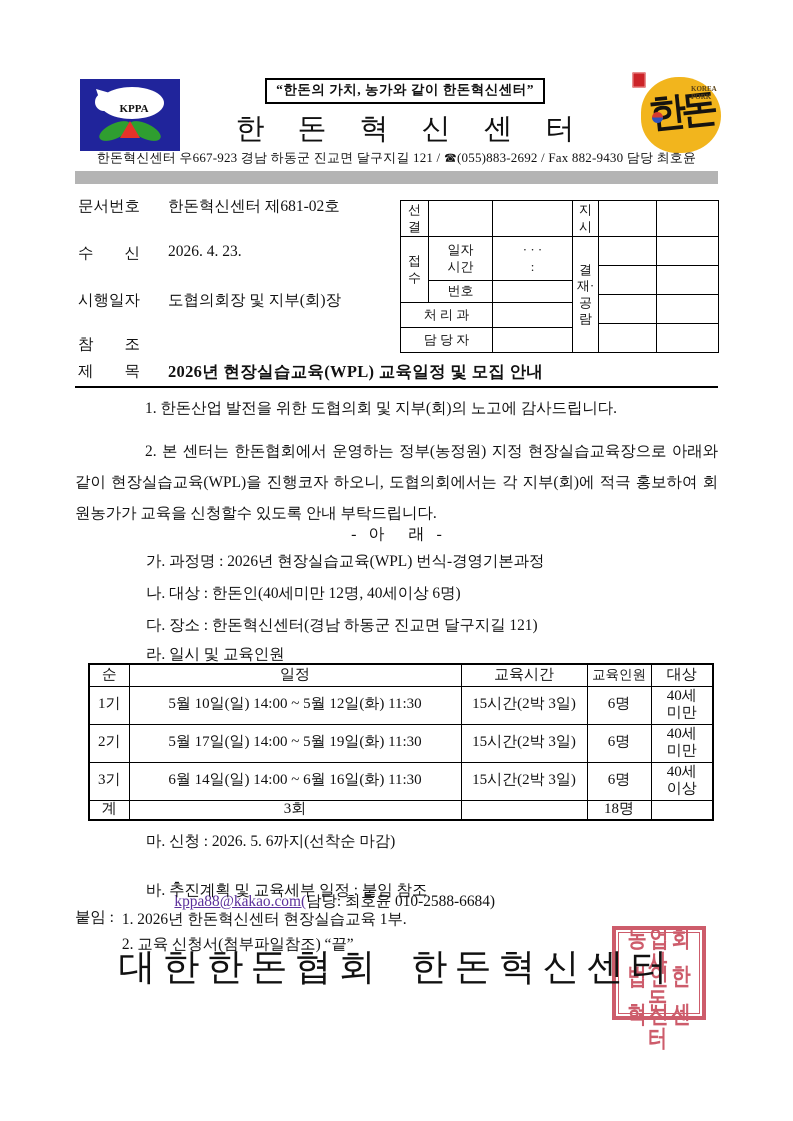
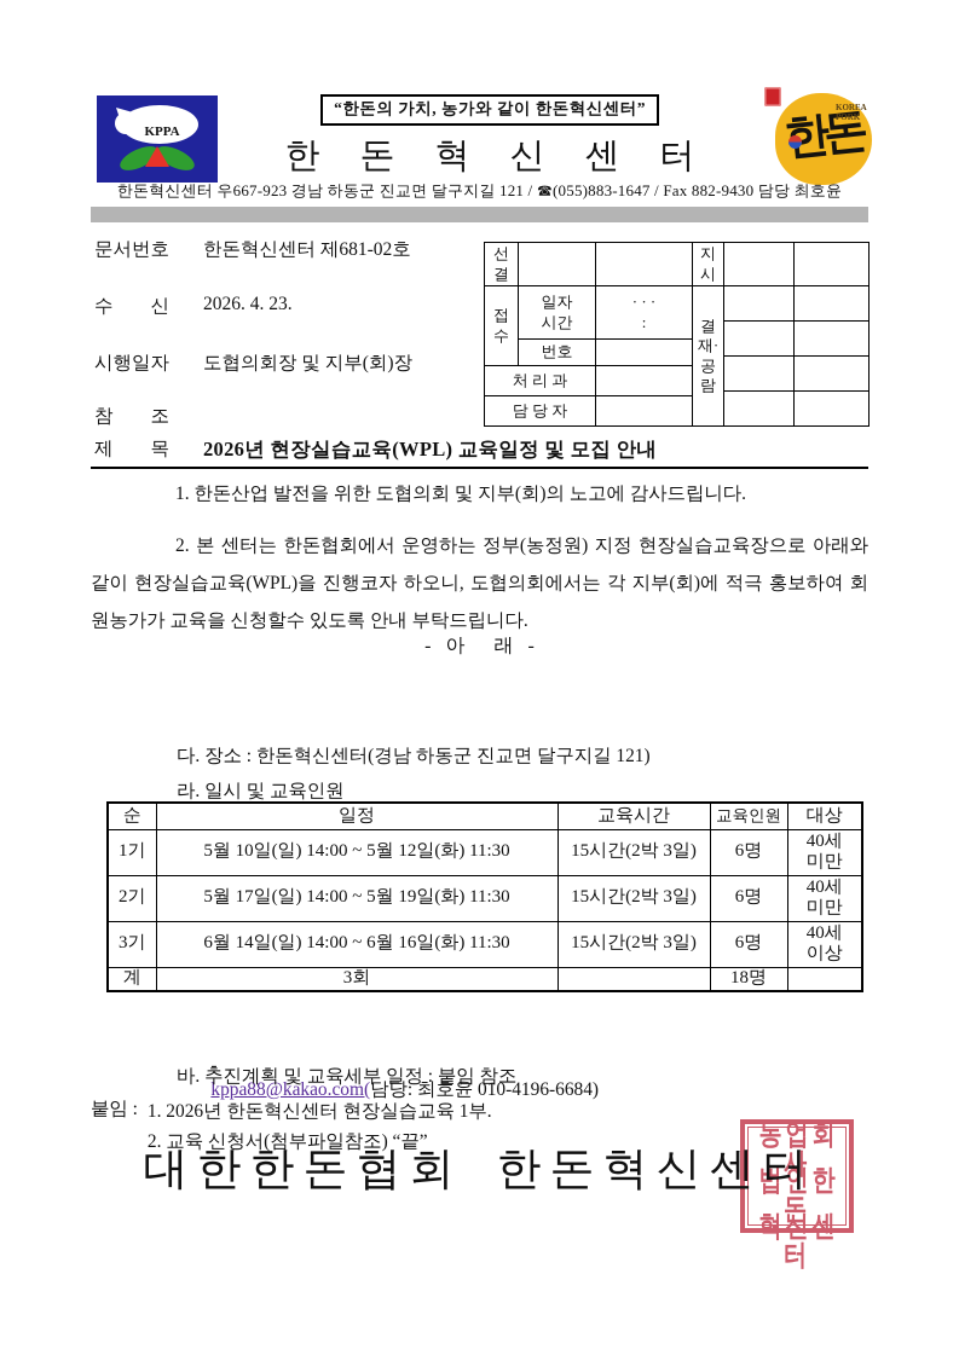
  KPPA
  “한돈의 가치, 농가와 같이 한돈혁신센터”
  한돈혁신센터
  KOREA PORK
- 한돈혁신센터 우667-923 경남 하동군 진교면 달구지길 121 / ☎(055)883-2692 / Fax 882-9430 담당 최호윤
+ 한돈혁신센터 우667-923 경남 하동군 진교면 달구지길 121 / ☎(055)883-1647 / Fax 882-9430 담당 최호윤
  문서번호
  한돈혁신센터 제681-02호
  수 신
  2026. 4. 23.
  시행일자
  도협의회장 및 지부(회)장
  참 조
  제 목
  2026년 현장실습교육(WPL) 교육일정 및 모집 안내
  선결
  접수	일자 시간	· · · :
  번호
  처 리 과
  담 당 자
  지시
  결재·공람
  1. 한돈산업 발전을 위한 도협의회 및 지부(회)의 노고에 감사드립니다.
  2. 본 센터는 한돈협회에서 운영하는 정부(농정원) 지정 현장실습교육장으로 아래와 같이 현장실습교육(WPL)을 진행코자 하오니, 도협의회에서는 각 지부(회)에 적극 홍보하여 회원농가가 교육을 신청할수 있도록 안내 부탁드립니다.
  - 아 래 -
- 가. 과정명 : 2026년 현장실습교육(WPL) 번식-경영기본과정
- 나. 대상 : 한돈인(40세미만 12명, 40세이상 6명)
  다. 장소 : 한돈혁신센터(경남 하동군 진교면 달구지길 121)
  라. 일시 및 교육인원
  순	일정	교육시간	교육인원	대상
  1기	5월 10일(일) 14:00 ~ 5월 12일(화) 11:30	15시간(2박 3일)	6명	40세 미만
  2기	5월 17일(일) 14:00 ~ 5월 19일(화) 11:30	15시간(2박 3일)	6명	40세 미만
  3기	6월 14일(일) 14:00 ~ 6월 16일(화) 11:30	15시간(2박 3일)	6명	40세 이상
  계	3회		18명
- 마. 신청 : 2026. 5. 6까지(선착순 마감)
- - kppa88@kakao.com(담당: 최호윤 010-2588-6684)
+ - kppa88@kakao.com(담당: 최호윤 010-4196-6684)
  바. 추진계획 및 교육세부 일정 : 붙임 참조
  붙임 :
  1. 2026년 한돈혁신센터 현장실습교육 1부.
  2. 교육 신청서(첨부파일참조) “끝”
  대한한돈협회 한돈혁신센터
  농업회사
  법인한돈
  혁신센터
